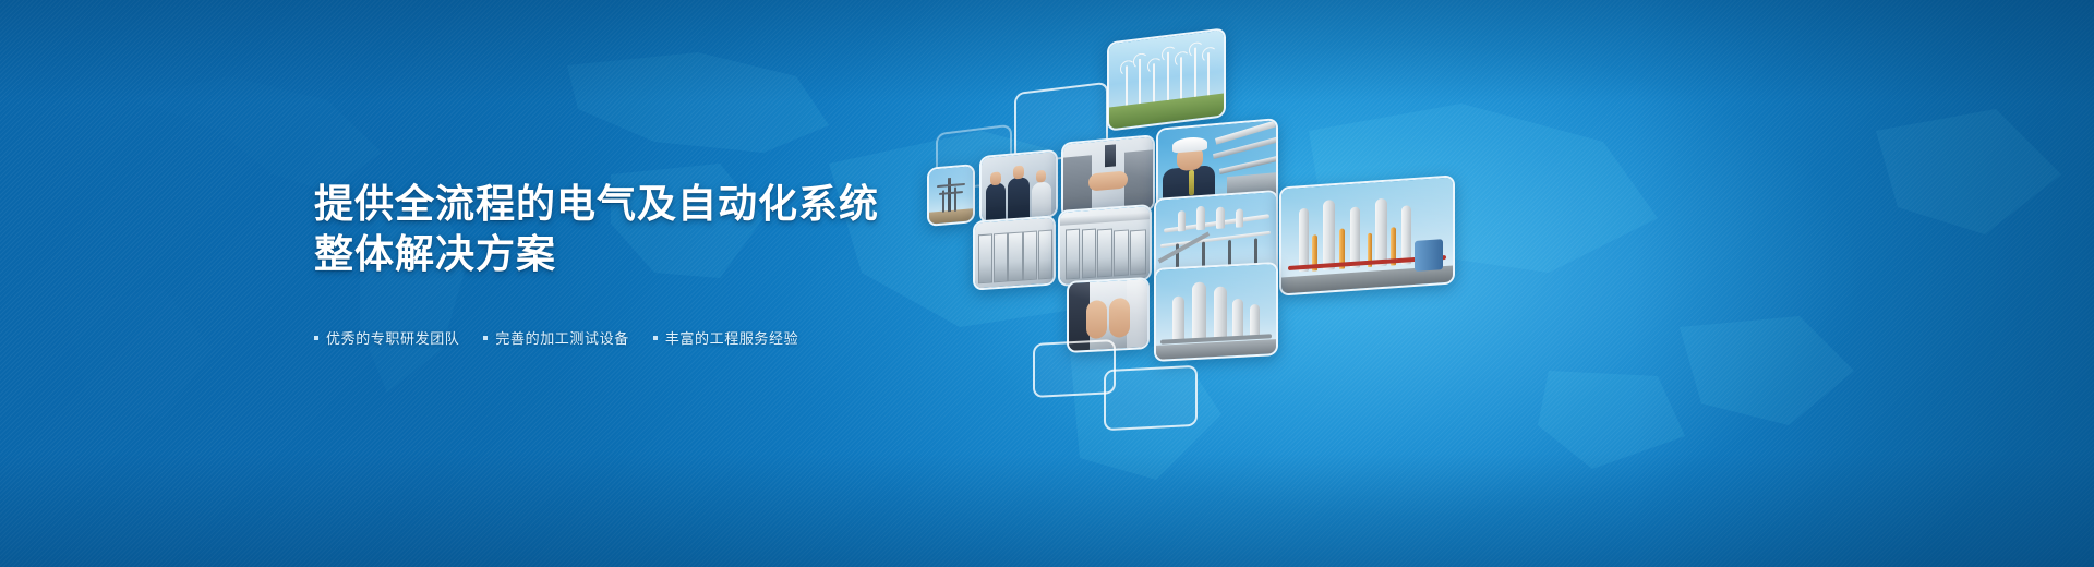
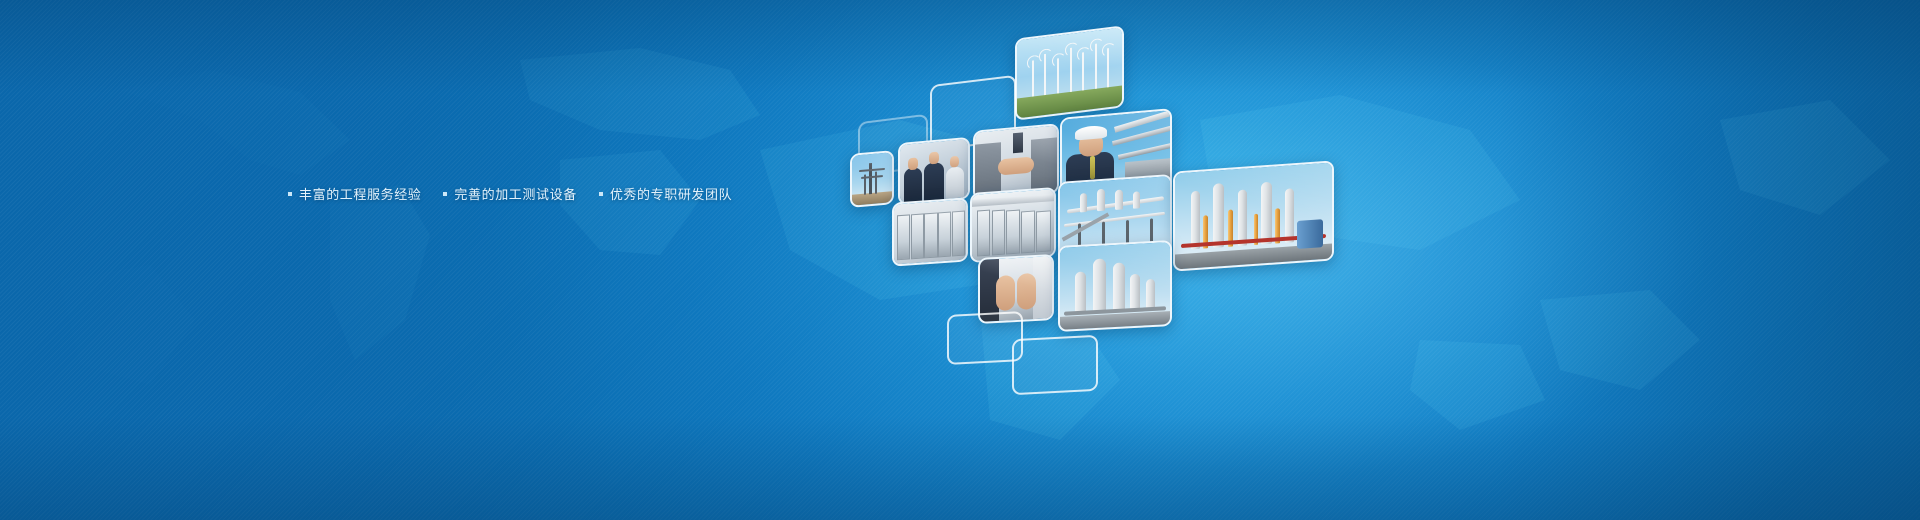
- 提供全流程的电气及自动化系统
- 整体解决方案
- 优秀的专职研发团队
+ 丰富的工程服务经验
  完善的加工测试设备
- 丰富的工程服务经验
+ 优秀的专职研发团队
